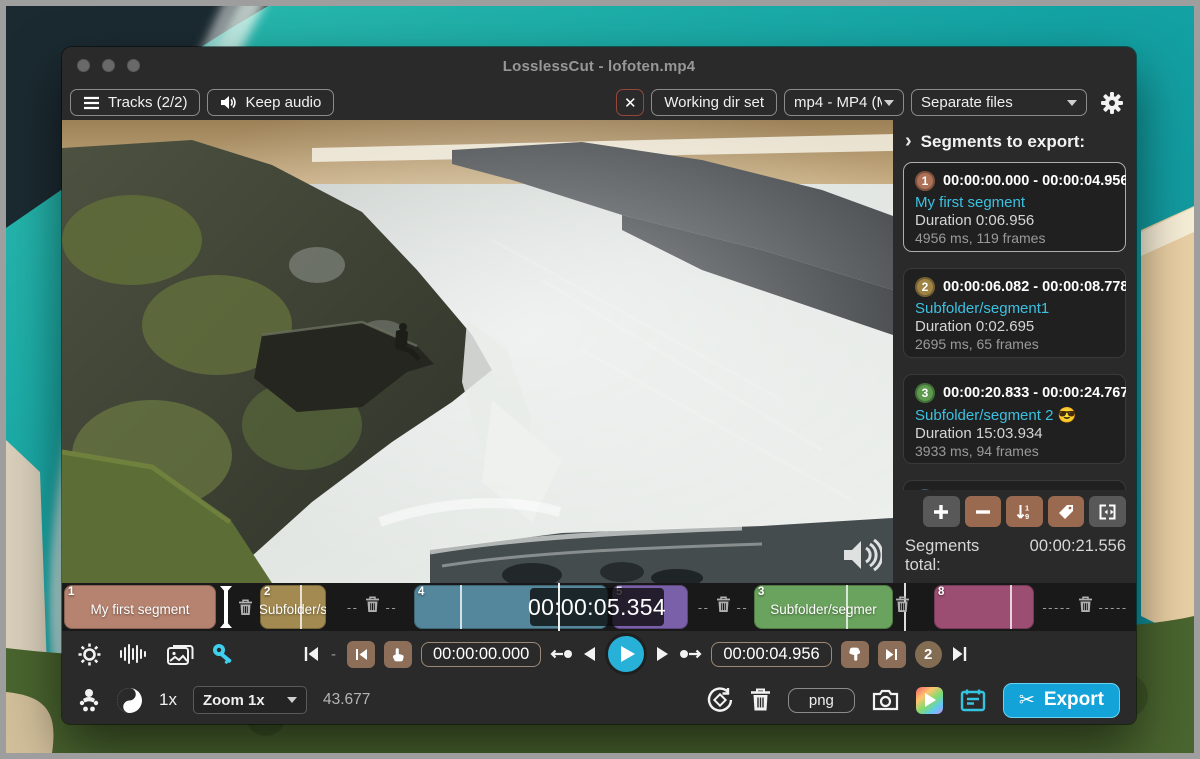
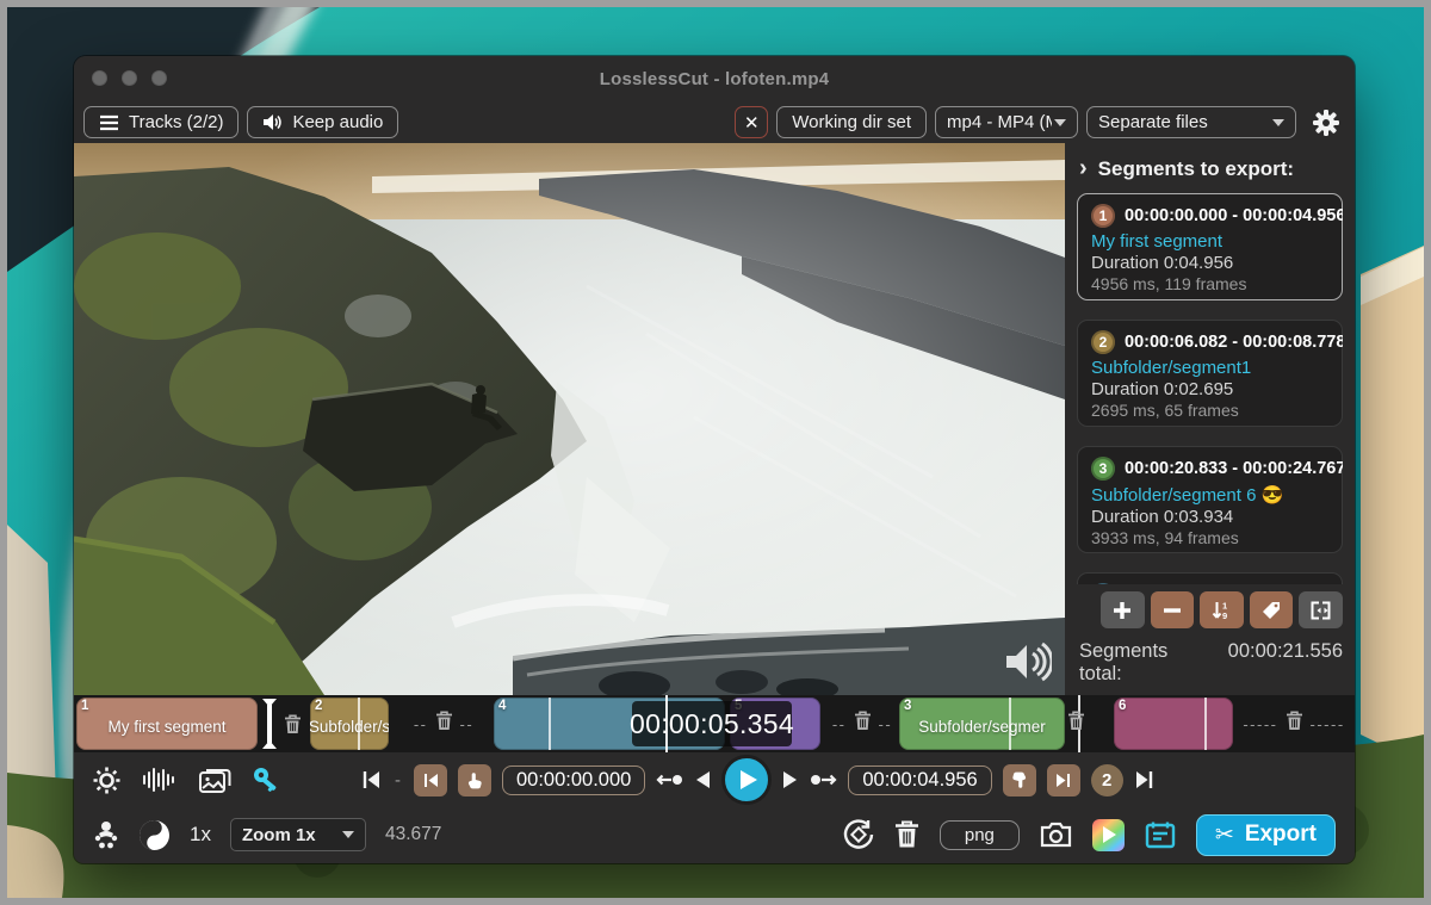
  LosslessCut - lofoten.mp4
  Tracks (2/2)
  Keep audio
  ✕
  Working dir set
  mp4 - MP4 (
  Separate files
  ›
  Segments to export:
  1
  00:00:00.000 - 00:00:04.956
  My first segment
- Duration 0:06.956
+ Duration 0:04.956
  4956 ms, 119 frames
  2
  00:00:06.082 - 00:00:08.778
  Subfolder/segment1
  Duration 0:02.695
  2695 ms, 65 frames
  3
  00:00:20.833 - 00:00:24.767
- Subfolder/segment 2 😎
+ Subfolder/segment 6 😎
- Duration 15:03.934
+ Duration 0:03.934
  3933 ms, 94 frames
  1
  9
  Segments total:
  00:00:21.556
  1
  My first segment
  2
  Subfolder/s
  --
  --
  4
  5
  0000:05.354
  --
  --
  3
  Subfolder/segmer
- 8
+ 6
  -----
  -----
  -
  00:00:00.000
  00:00:04.956
  2
  1x
  Zoom 1x
  43.677
  png
  ✂
  Export
